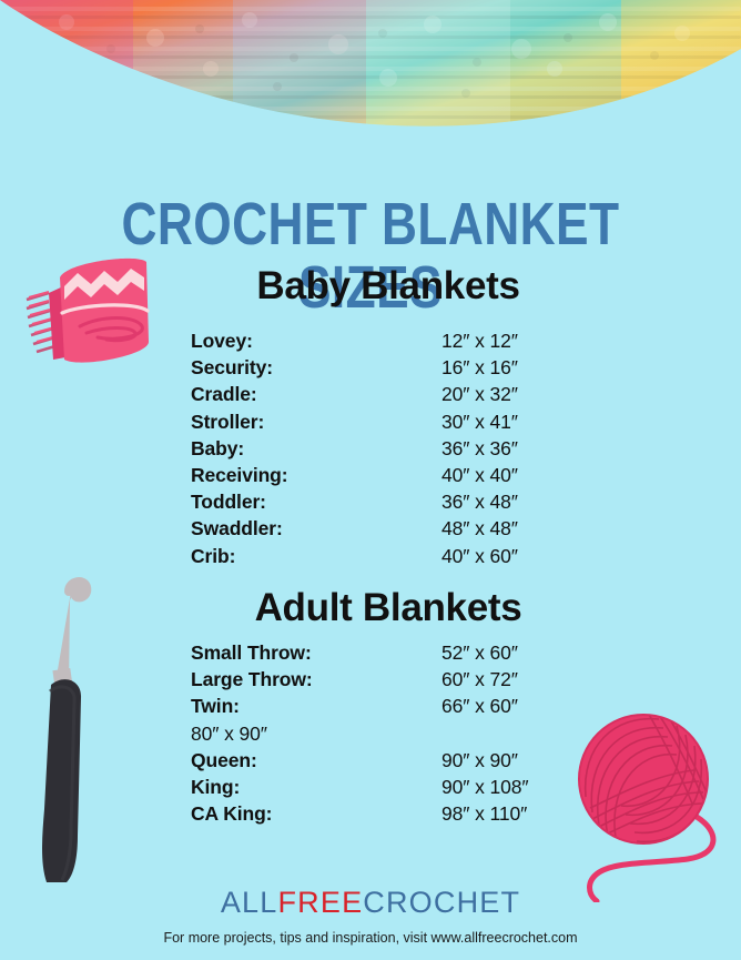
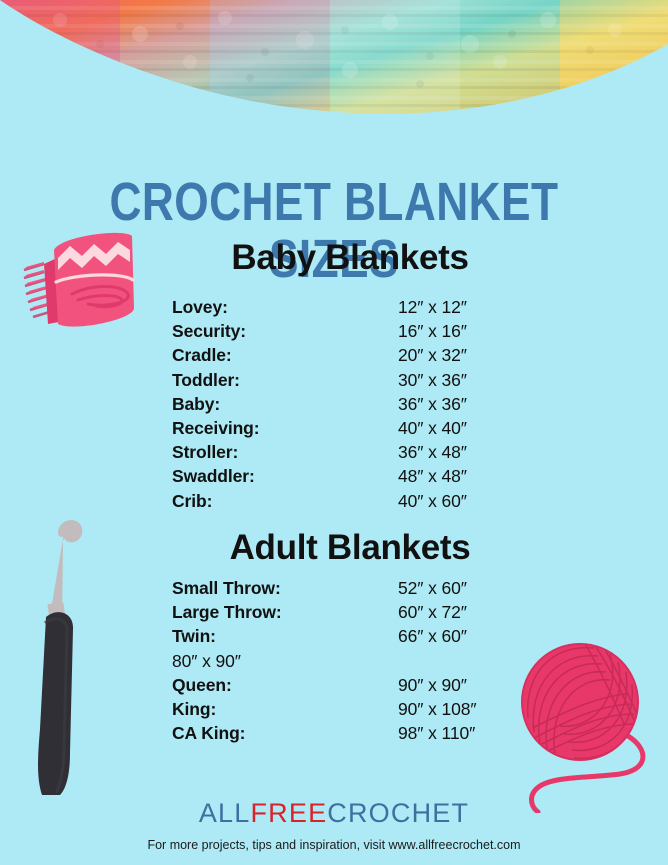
  CROCHET BLANKET SIZES
  Baby Blankets
  Lovey:
  12″ x 12″
  Security:
  16″ x 16″
  Cradle:
  20″ x 32″
- Stroller:
+ Toddler:
- 30″ x 41″
+ 30″ x 36″
  Baby:
  36″ x 36″
  Receiving:
  40″ x 40″
- Toddler:
+ Stroller:
  36″ x 48″
  Swaddler:
  48″ x 48″
  Crib:
  40″ x 60″
  Adult Blankets
  Small Throw:
  52″ x 60″
  Large Throw:
  60″ x 72″
  Twin:
  66″ x 60″
  80″ x 90″
  Queen:
  90″ x 90″
  King:
  90″ x 108″
  CA King:
  98″ x 110″
  ALLFREECROCHET
  For more projects, tips and inspiration, visit www.allfreecrochet.com
